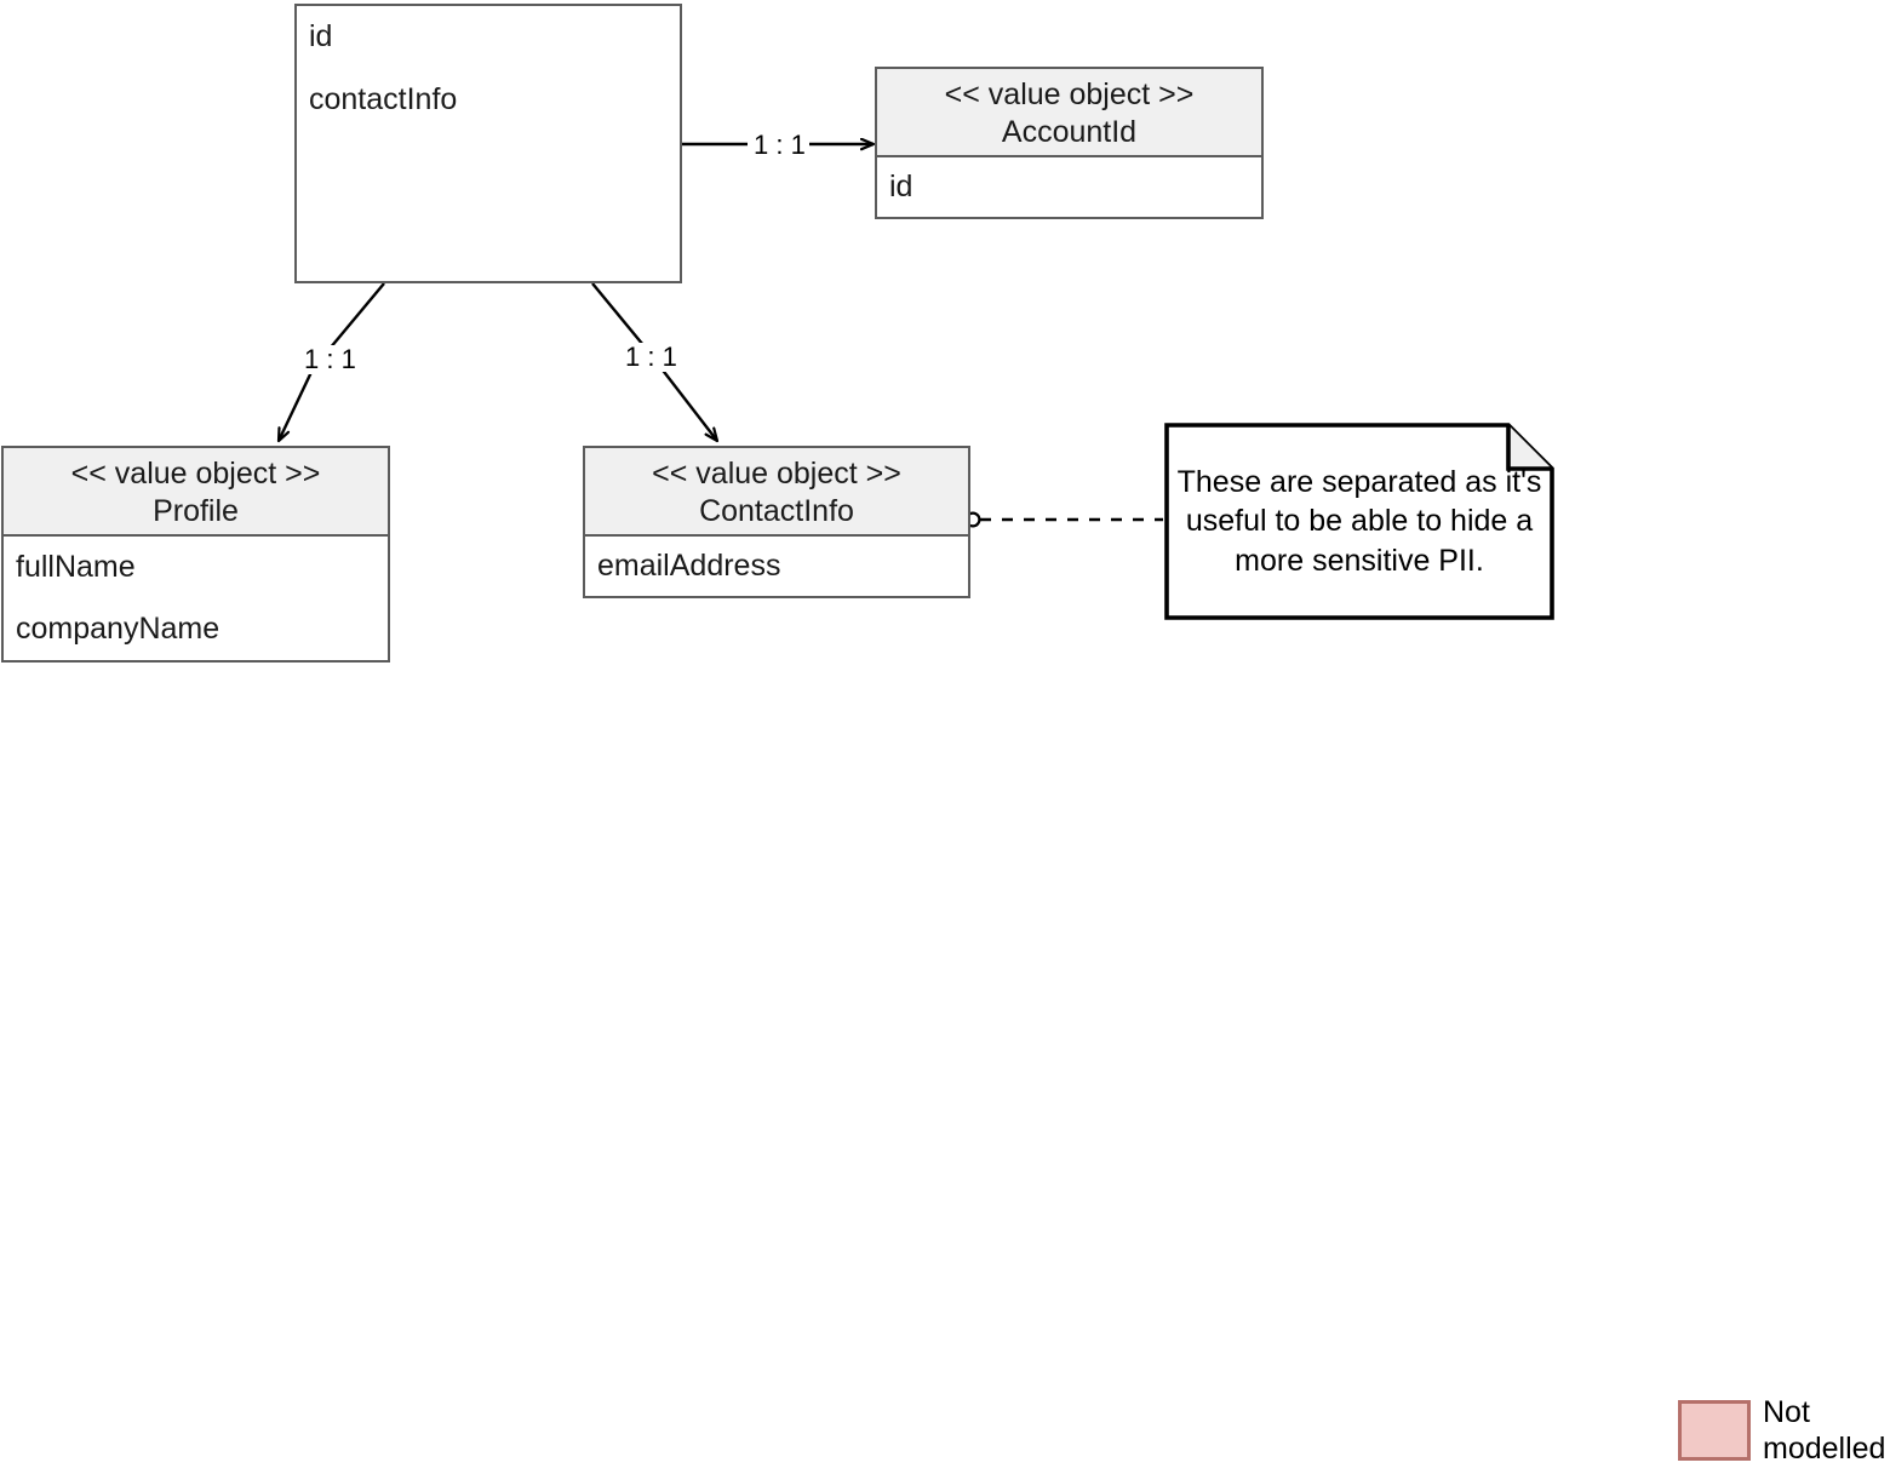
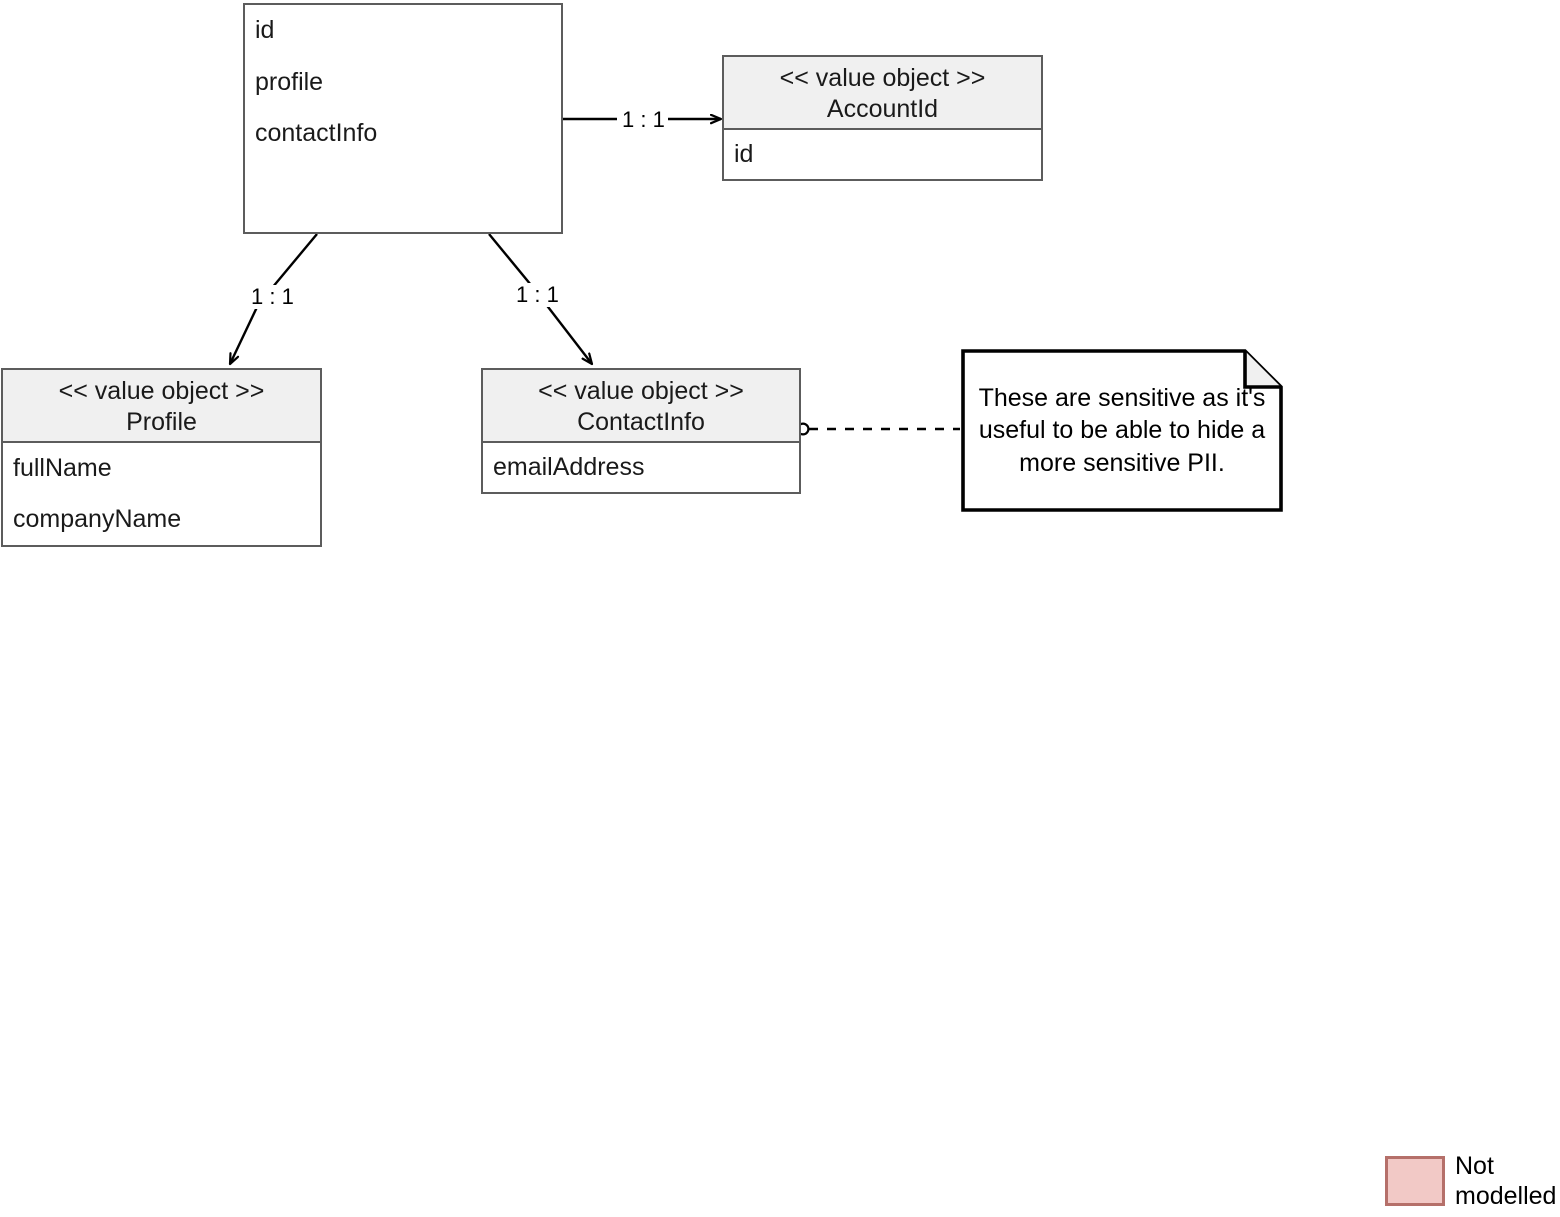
  id
+ profile
  contactInfo
  << value object >>
  AccountId
  id
  << value object >>
  Profile
  fullName
  companyName
  << value object >>
  ContactInfo
  emailAddress
- These are separated as it's useful to be able to hide a more sensitive PII.
+ These are sensitive as it's useful to be able to hide a more sensitive PII.
  1 : 1
  1 : 1
  1 : 1
  Not modelled
